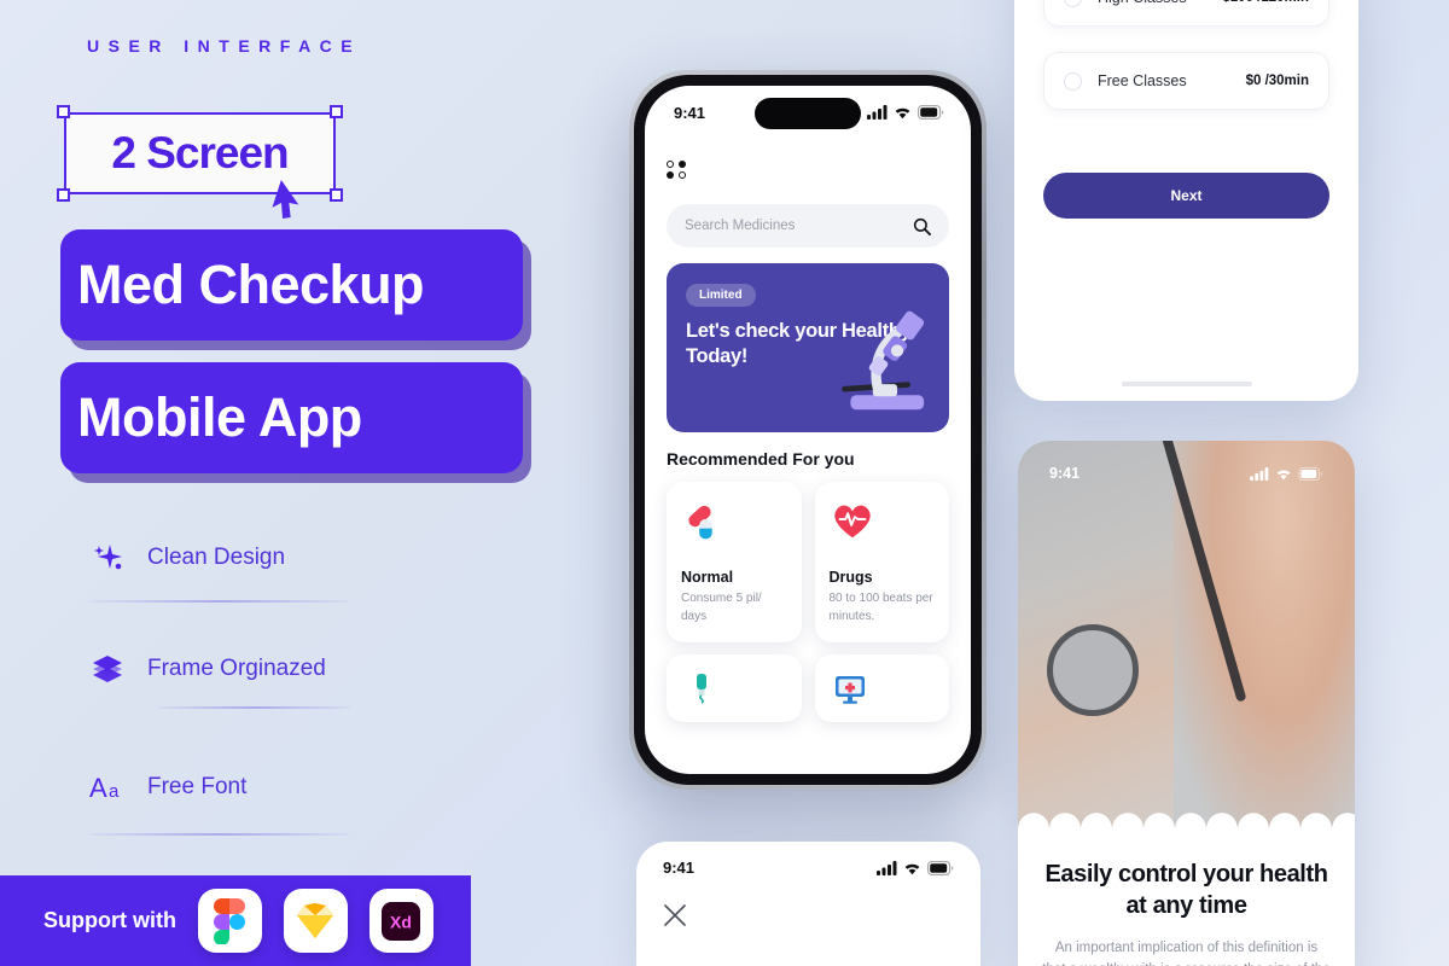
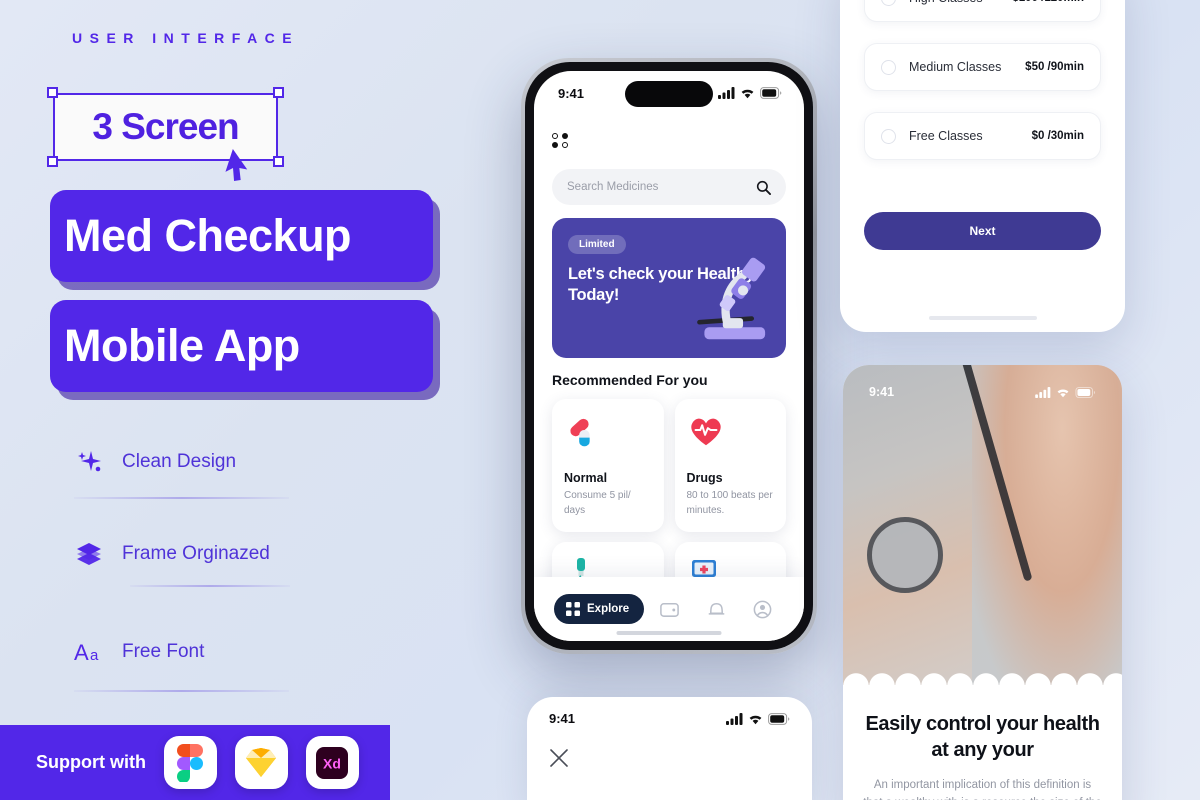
  USER INTERFACE
- 2 Screen
+ 3 Screen
  Med Checkup
  Mobile App
  Clean Design
  Frame Orginazed
  A
  a
  Free Font
  Support with
  Xd
  9:41
  Search Medicines
  Limited
  Let's check your Healt Today!
  Recommended For you
  Normal
  Consume 5 pil/ days
  Drugs
  80 to 100 beats per minutes.
+ Explore
+ Medium Classes
+ $50 /90min
  Free Classes
  $0 /30min
  Next
  9:41
- Easily control your health at any time
+ Easily control your health at any your
  9:41
